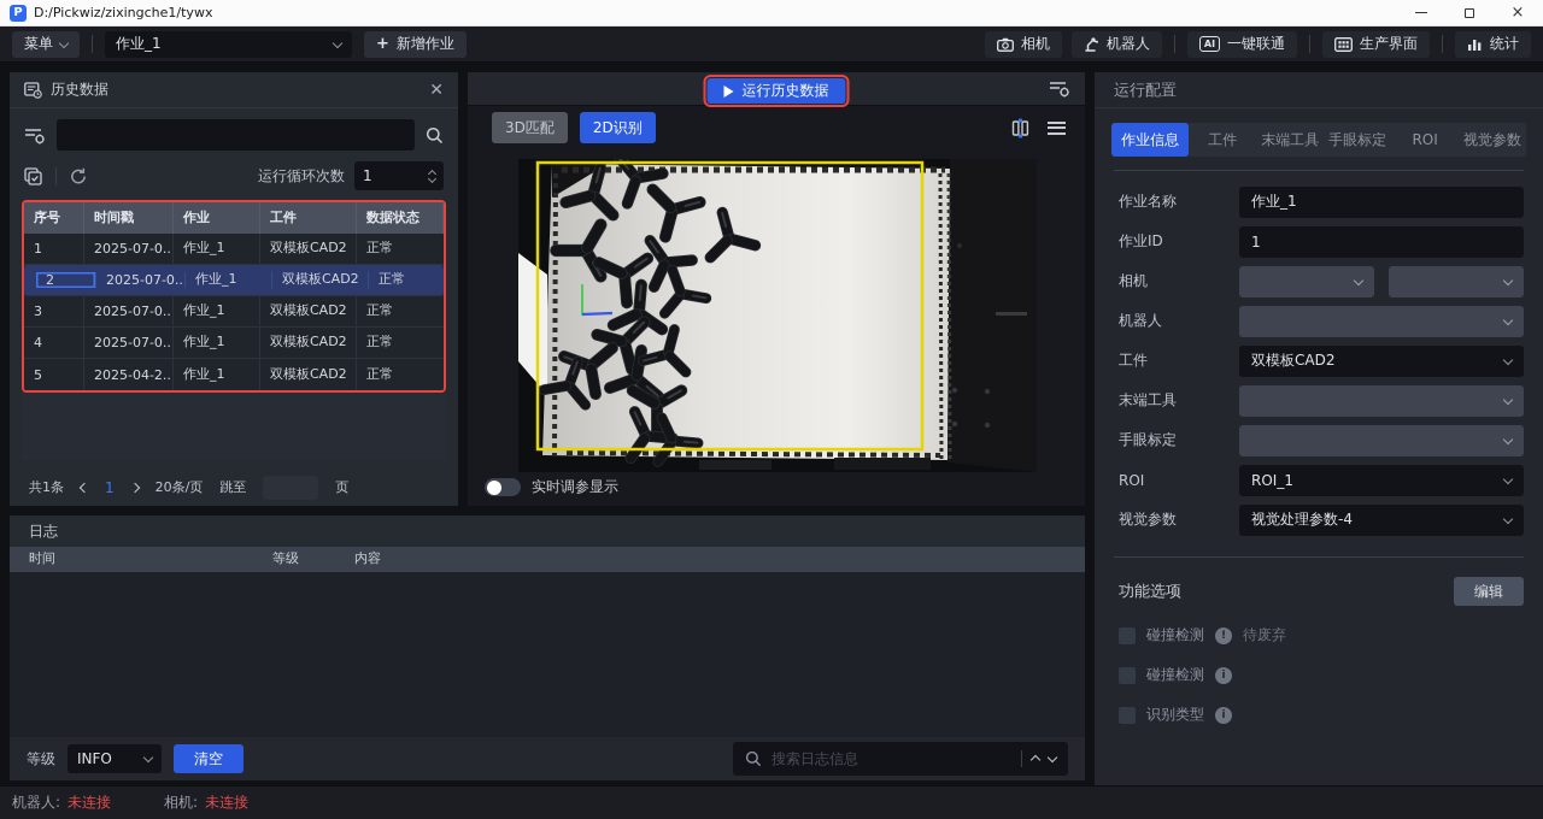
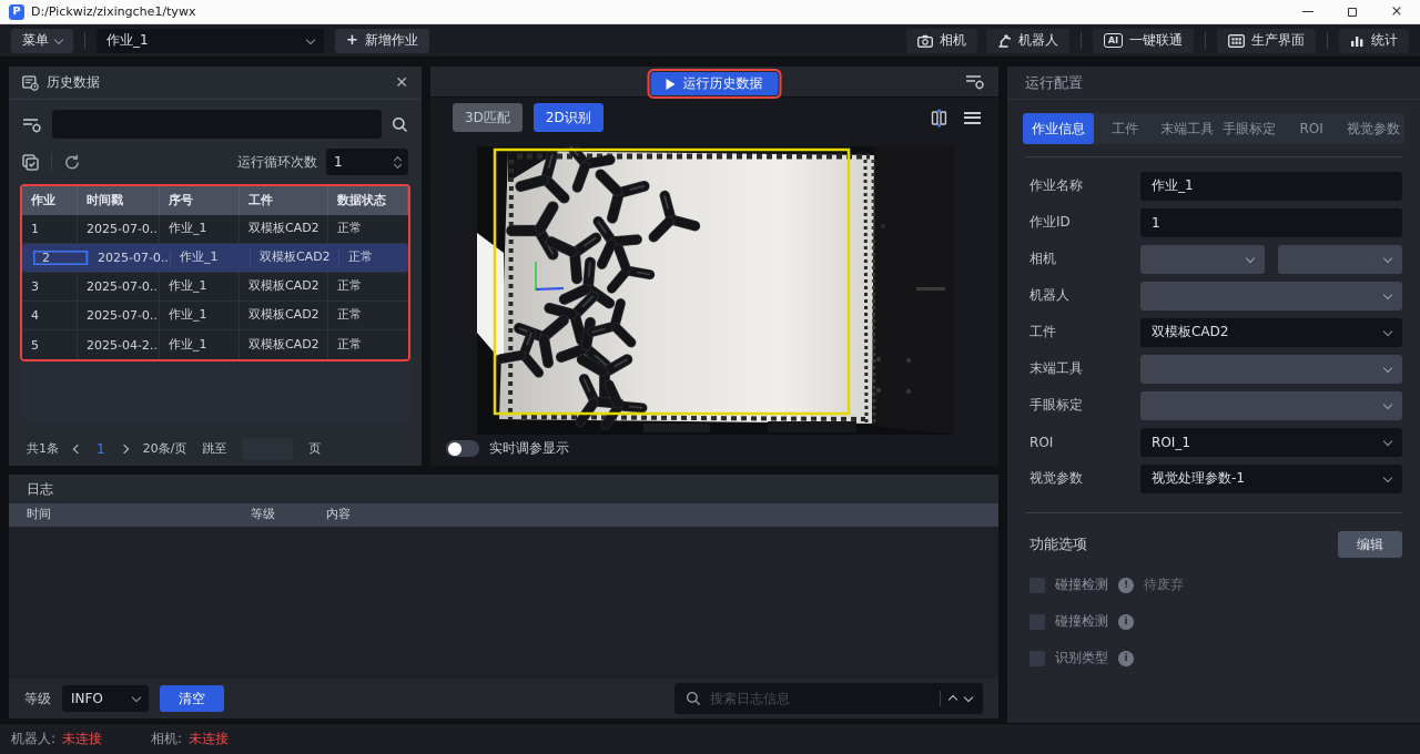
  P
  D:/Pickwiz/zixingche1/tywx
  ×
  菜单
  作业_1
  +
  新增作业
  相机
  机器人
  AI
  一键联通
  生产界面
  统计
  历史数据
  ✕
  运行循环次数
  1
- 序号
+ 作业
  时间戳
- 作业
+ 序号
  工件
  数据状态
  1
  2025-07-0...
  作业_1
  双模板CAD2
  正常
  2
  2025-07-0...
  作业_1
  双模板CAD2
  正常
  3
  2025-07-0...
  作业_1
  双模板CAD2
  正常
  4
  2025-07-0...
  作业_1
  双模板CAD2
  正常
  5
  2025-04-2...
  作业_1
  双模板CAD2
  正常
  共1条
  1
  20条/页
  跳至
  页
  运行历史数据
  3D匹配
  2D识别
  实时调参显示
  日志
  时间
  等级
  内容
  等级
  INFO
  清空
  搜索日志信息
  运行配置
  作业信息
  工件
  末端工具
  手眼标定
  ROI
  视觉参数
  作业名称
  作业_1
  作业ID
  1
  相机
  机器人
  工件
  双模板CAD2
  末端工具
  手眼标定
  ROI
  ROI_1
  视觉参数
- 视觉处理参数-4
+ 视觉处理参数-1
  功能选项
  编辑
  碰撞检测
  !
  待废弃
  碰撞检测
  i
  识别类型
  i
  机器人:
  未连接
  相机:
  未连接
